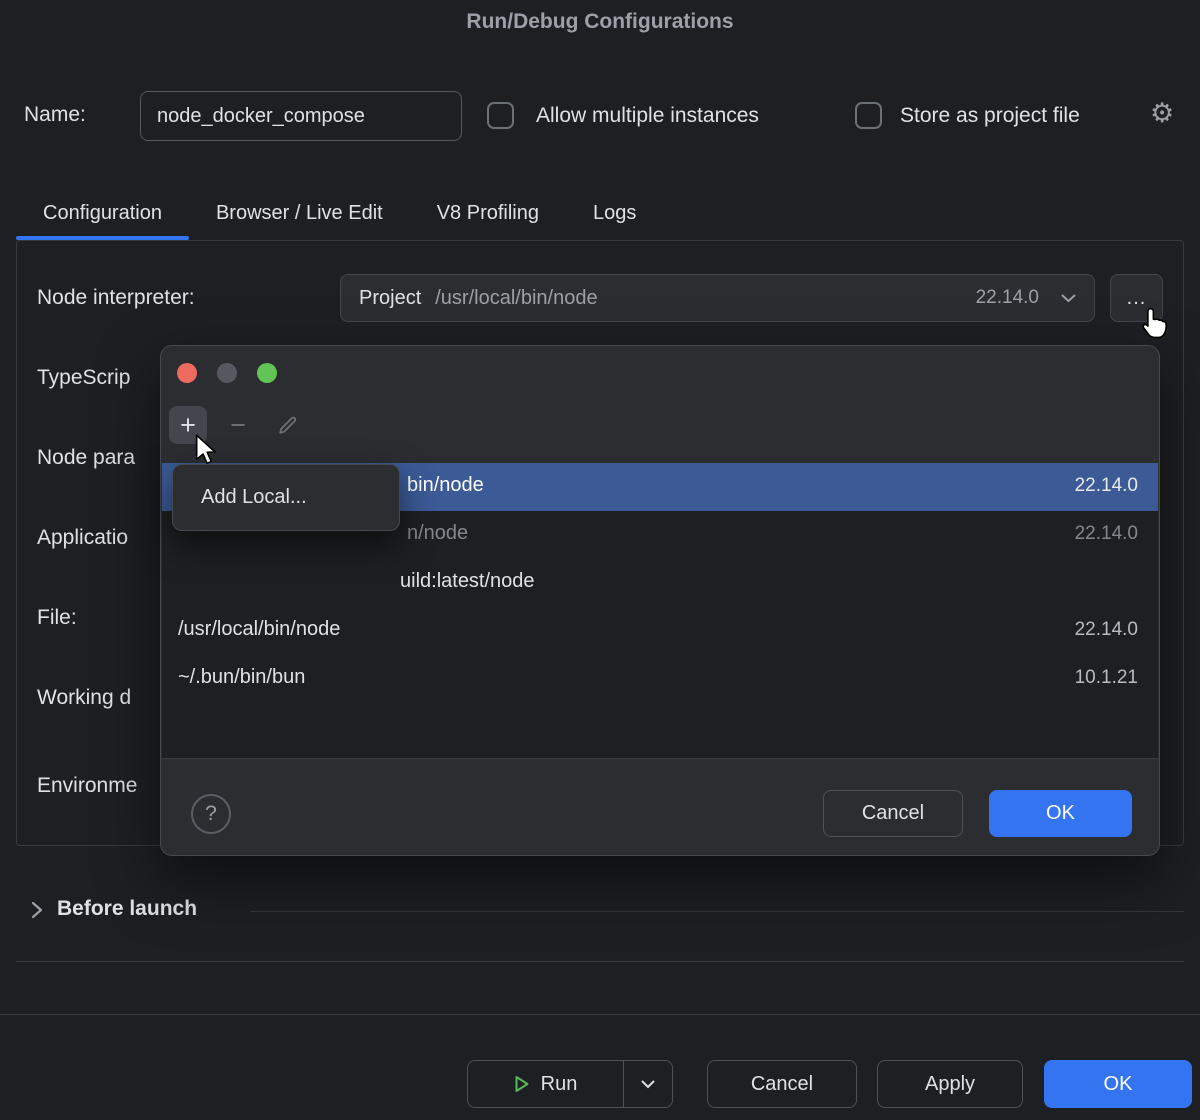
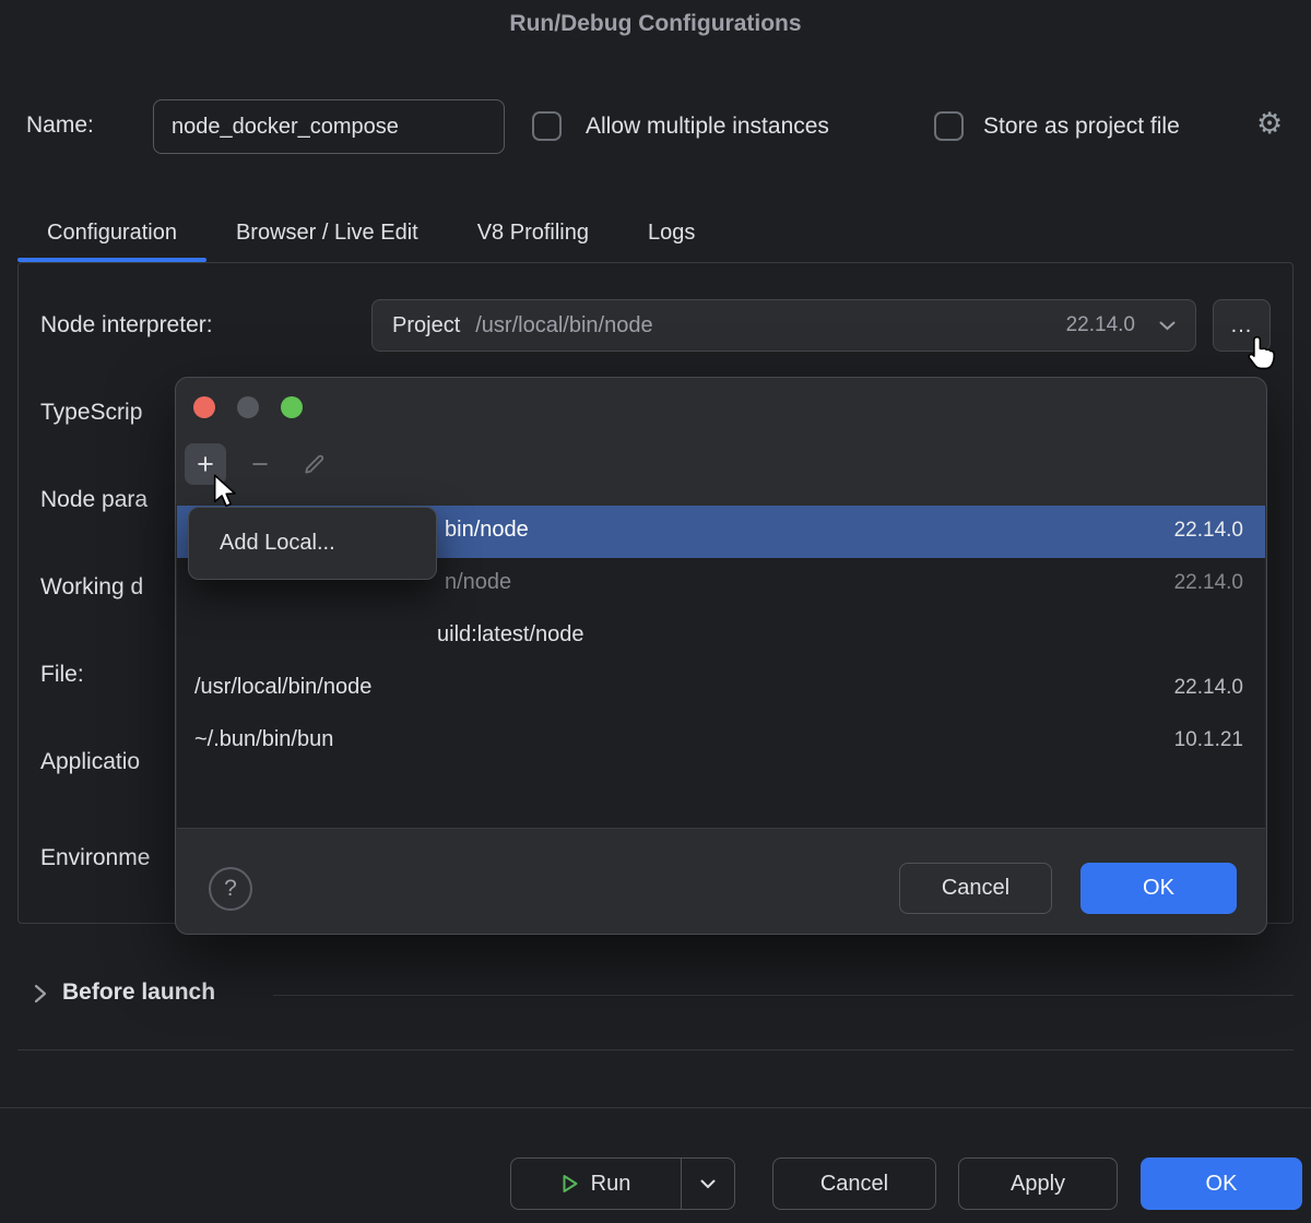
  Run/Debug Configurations
  Name:
  node_docker_compose
  Allow multiple instances
  Store as project file
  ⚙
  Configuration
  Browser / Live Edit
  V8 Profiling
  Logs
  Node interpreter:
  Project
  /usr/local/bin/node
  22.14.0
  ...
  TypeScrip
  Node para
- Applicatio
+ Working d
  File:
- Working d
+ Applicatio
  Environme
  Before launch
  Run
  Cancel
  Apply
  OK
  +
  −
  bin/node
  22.14.0
  n/node
  22.14.0
  uild:latest/node
  /usr/local/bin/node
  22.14.0
  ~/.bun/bin/bun
  10.1.21
  ?
  Cancel
  OK
  Add Local...
